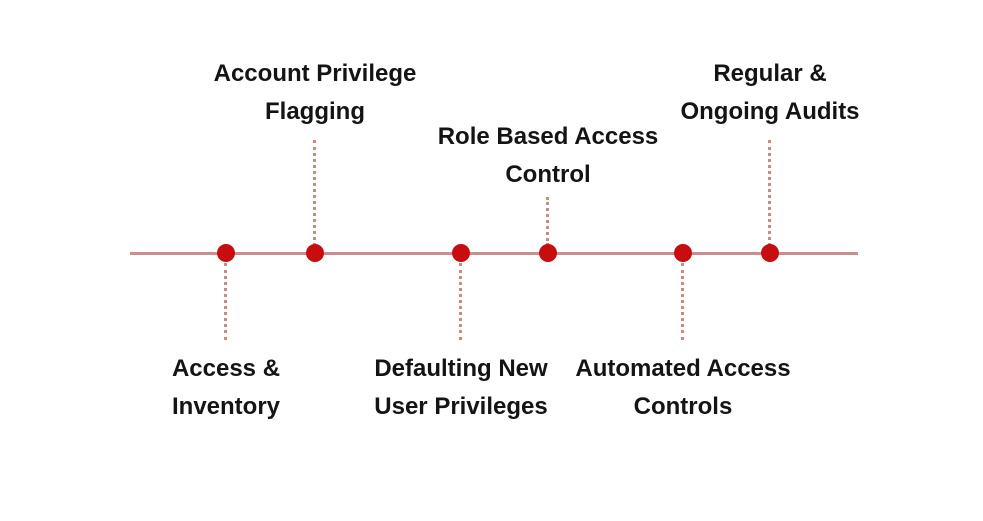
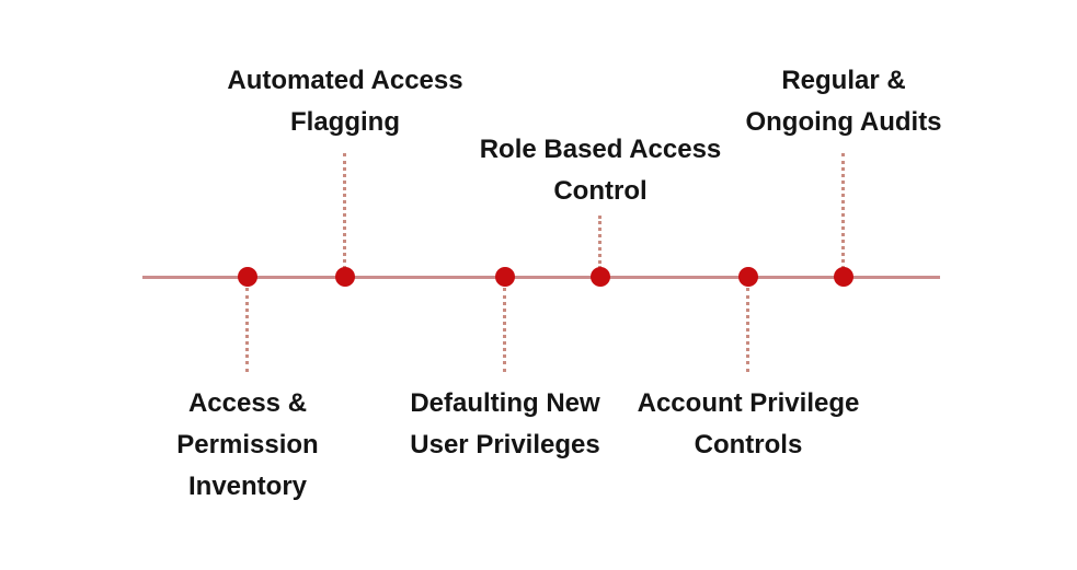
  Access &
+ Permission
  Inventory
- Account Privilege
+ Automated Access
  Flagging
  Defaulting New
  User Privileges
  Role Based Access
  Control
- Automated Access
+ Account Privilege
  Controls
  Regular &
  Ongoing Audits
